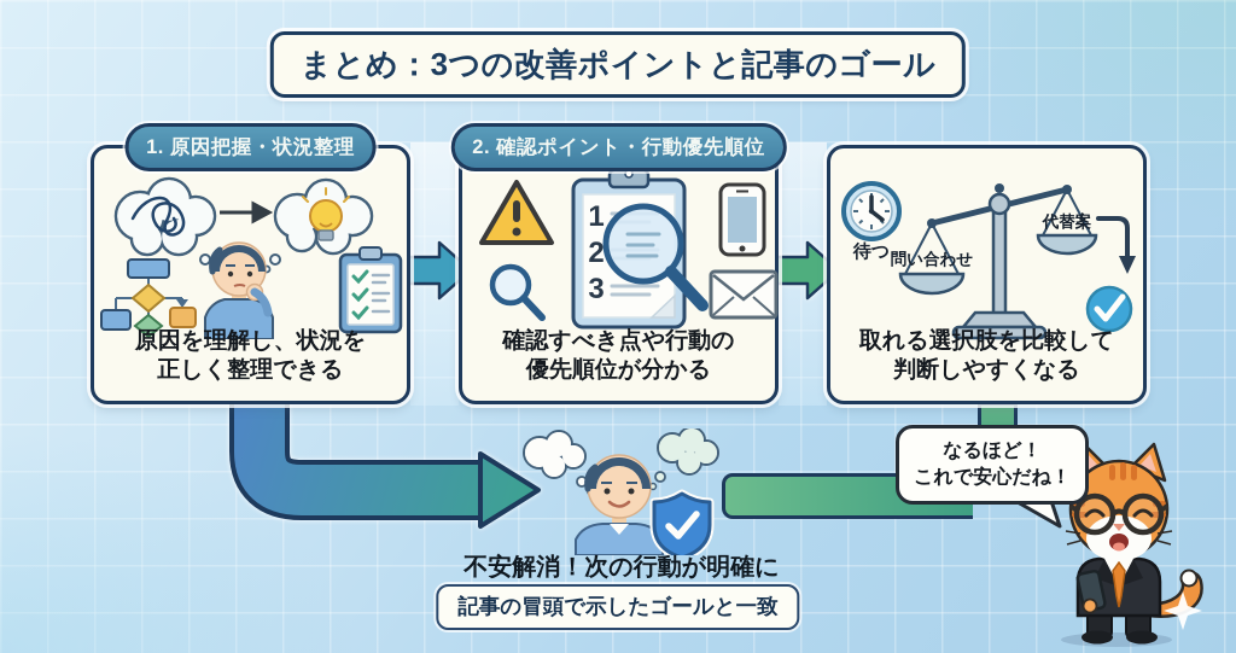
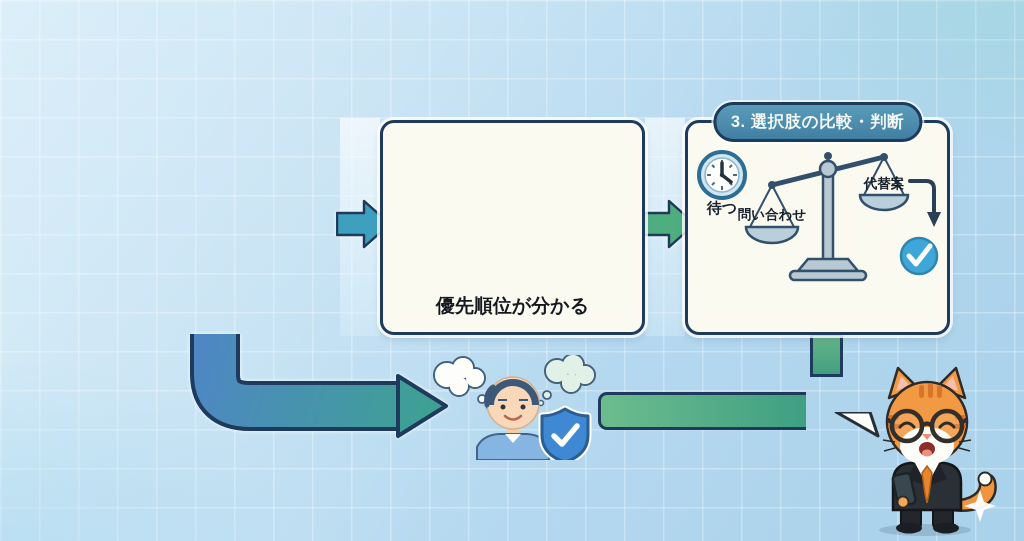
- まとめ：3つの改善ポイントと記事のゴール
- 1. 原因把握・状況整理
- 原因を理解し、状況を
- 正しく整理できる
- 2. 確認ポイント・行動優先順位
- 1
- 2
- 3
- 確認すべき点や行動の
  優先順位が分かる
+ 3. 選択肢の比較・判断
  待つ
  問い合わせ
  代替案
- 取れる選択肢を比較して
- 判断しやすくなる
- 不安解消！次の行動が明確に
- 記事の冒頭で示したゴールと一致
- なるほど！
- これで安心だね！
